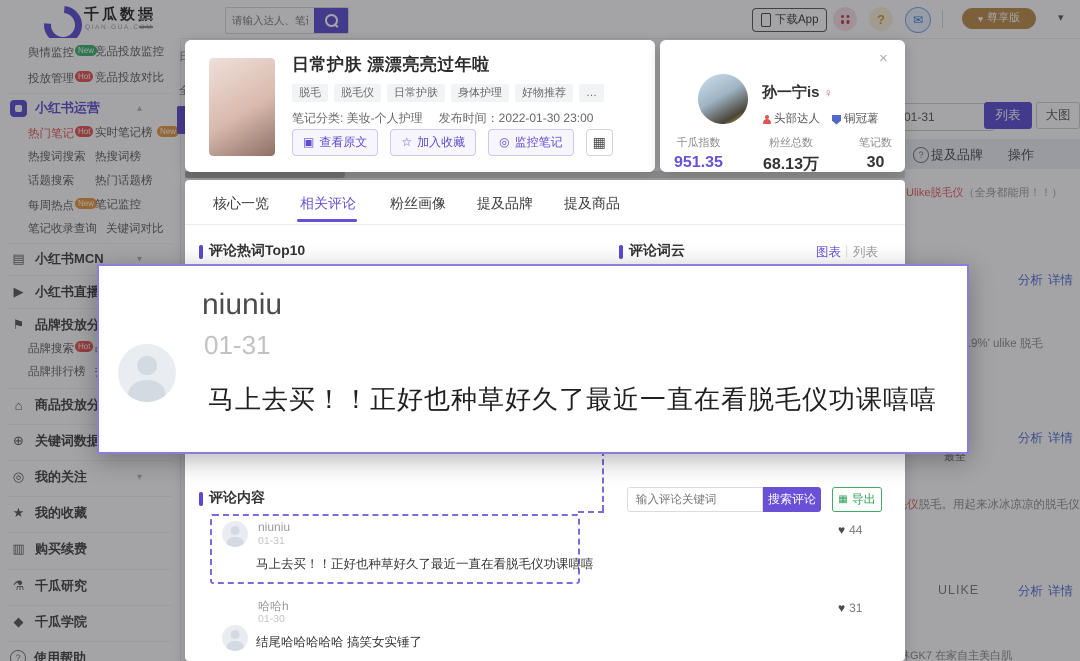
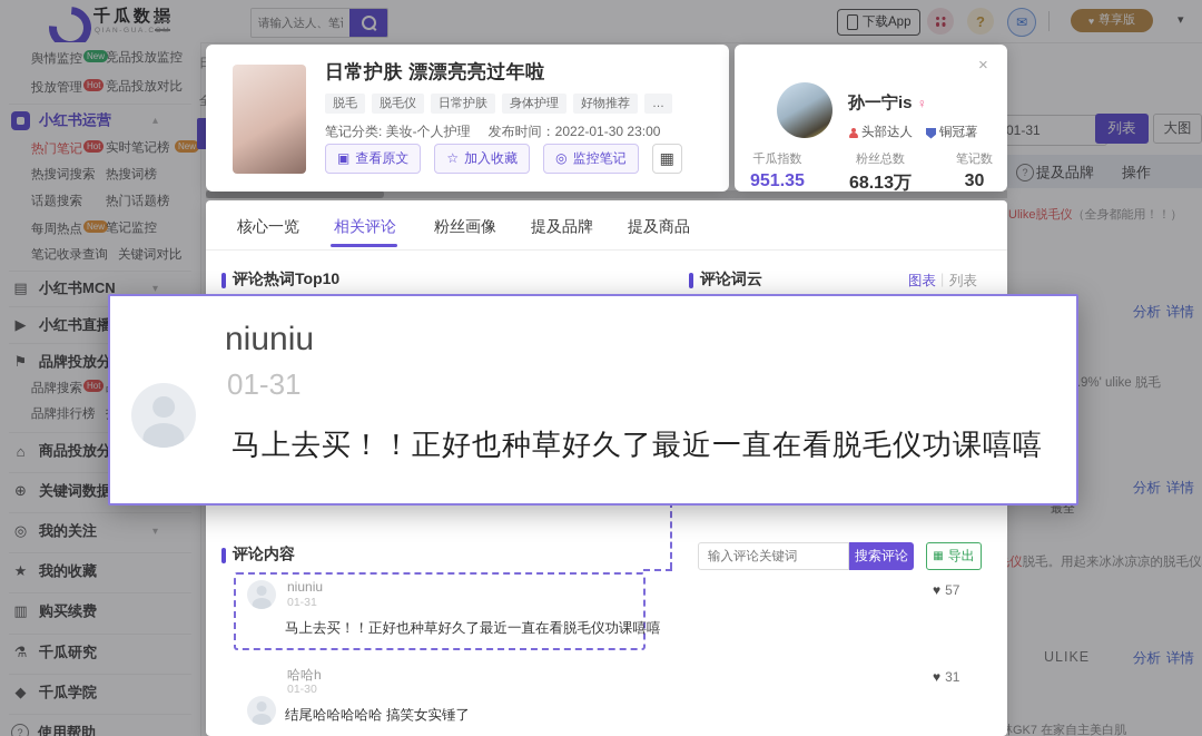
  千瓜数
  下载App
  ?
  ✉
  ♥
  尊享版
  ▾
  舆情监控 New
  竞品投放监控
  投放管理 Hot
  竞品投放对比
  小红书运营
  ▴
  热门笔记 Hot
  实时笔记榜
  New
  热搜词搜索
  热搜词榜
  话题搜索
  热门话题榜
  每周热点 New
  笔记监控
  笔记收录查询
  关键词对比
  ▤
  小红书MCN
  ▾
  ▶
  小红书直播
  ⚑
  品牌投放分
  品牌搜索 Hot
  品牌排行榜
  ⌂
  商品投放分
  ⊕
  关键词数据
  ◎
  我的关注
  ▾
  ★
  我的收藏
  ▥
  购买续费
  ⚗
  千瓜研究
  ◆
  千瓜学院
  ?
  使用帮助
  01-31
  列表
  大图
  ?
  提及品牌
  操作
  Ulike脱毛仪（全身都能用！！）
  分析
  详情
  .9%' ulike 脱毛
  分析
  详情
  最全
  仪脱毛。用起来冰冰凉凉的脱毛仪
  ULIKE
  分析
  详情
  GK7 在家自主美白肌
  日常护肤 漂漂亮亮过年啦
  脱毛
  脱毛仪
  日常护肤
  身体护理
  好物推荐
  …
  笔记分类: 美妆-个人护理
  发布时间：2022-01-30 23:00
  ▣
  查看原文
  ☆
  加入收藏
  ◎
  监控笔记
  ▦
  ×
  孙一宁is ♀
  头部达人
  铜冠薯
  千瓜指数
  951.35
  粉丝总数
  68.13万
  笔记数
  30
  核心一览
  相关评论
  粉丝画像
  提及品牌
  提及商品
  评论热词Top10
  评论词云
  图表
  |
  列表
  评论内容
  输入评论关键词
  搜索评论
  ▦
  导出
  niuniu
  01-31
  马上去买！！正好也种草好久了最近一直在看脱毛仪功课嘻嘻
  ♥
- 44
+ 57
  哈哈h
  01-30
  结尾哈哈哈哈哈 搞笑女实锤了
  ♥
  31
  niuniu
  01-31
  马上去买！！正好也种草好久了最近一直在看脱毛仪功课嘻嘻
